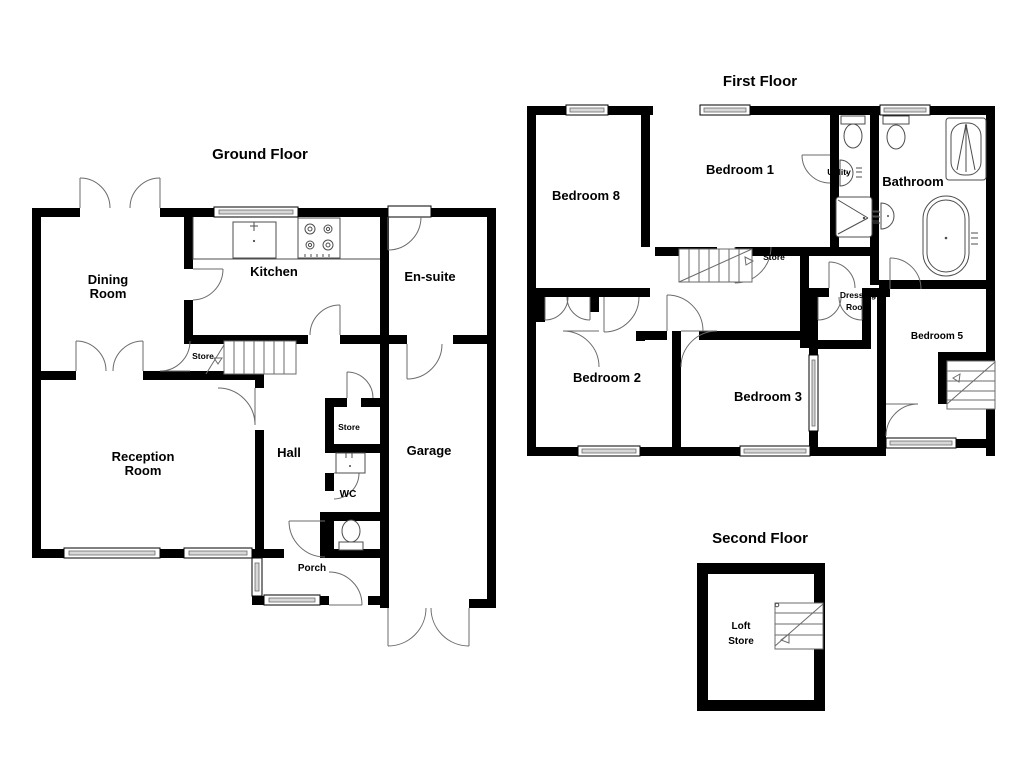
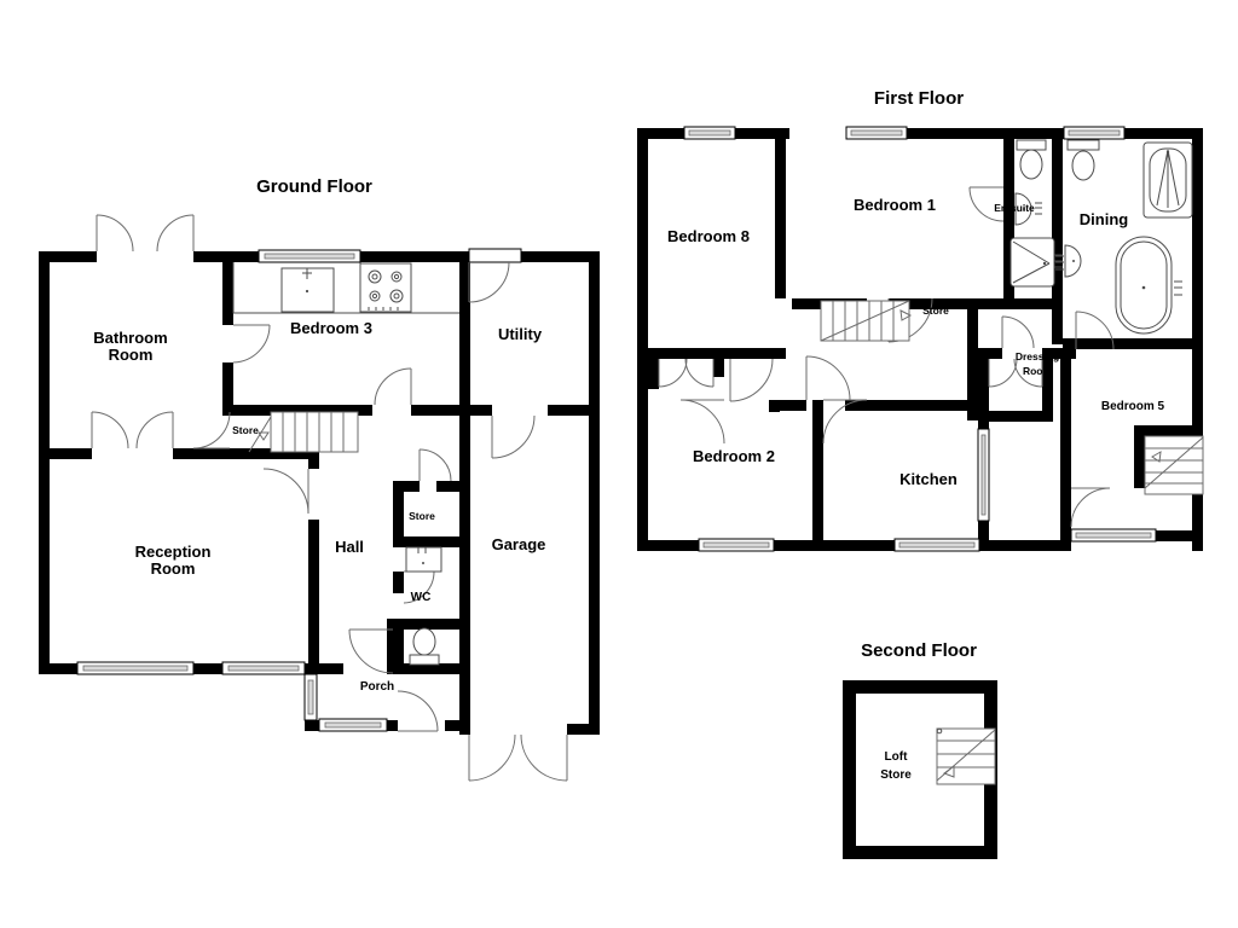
  Ground Floor
  First Floor
  Second Floor
- Dining
+ Bathroom
  Room
- Kitchen
+ Bedroom 3
- En-suite
+ Utility
  Reception
  Room
  Hall
  Garage
  Store
  Store
  WC
  Porch
  Bedroom 8
  Bedroom 1
- Utility
+ En-suite
- Bathroom
+ Dining
  Store
  Dressing
  Room
  Bedroom 5
  Bedroom 2
- Bedroom 3
+ Kitchen
  Loft
  Store
